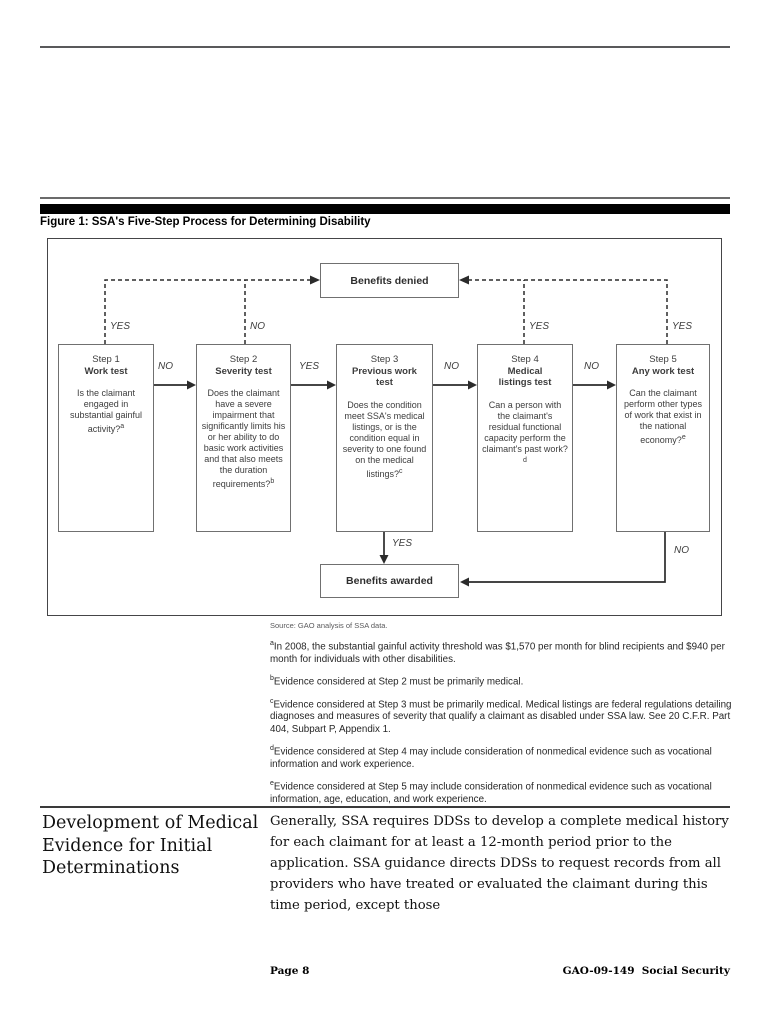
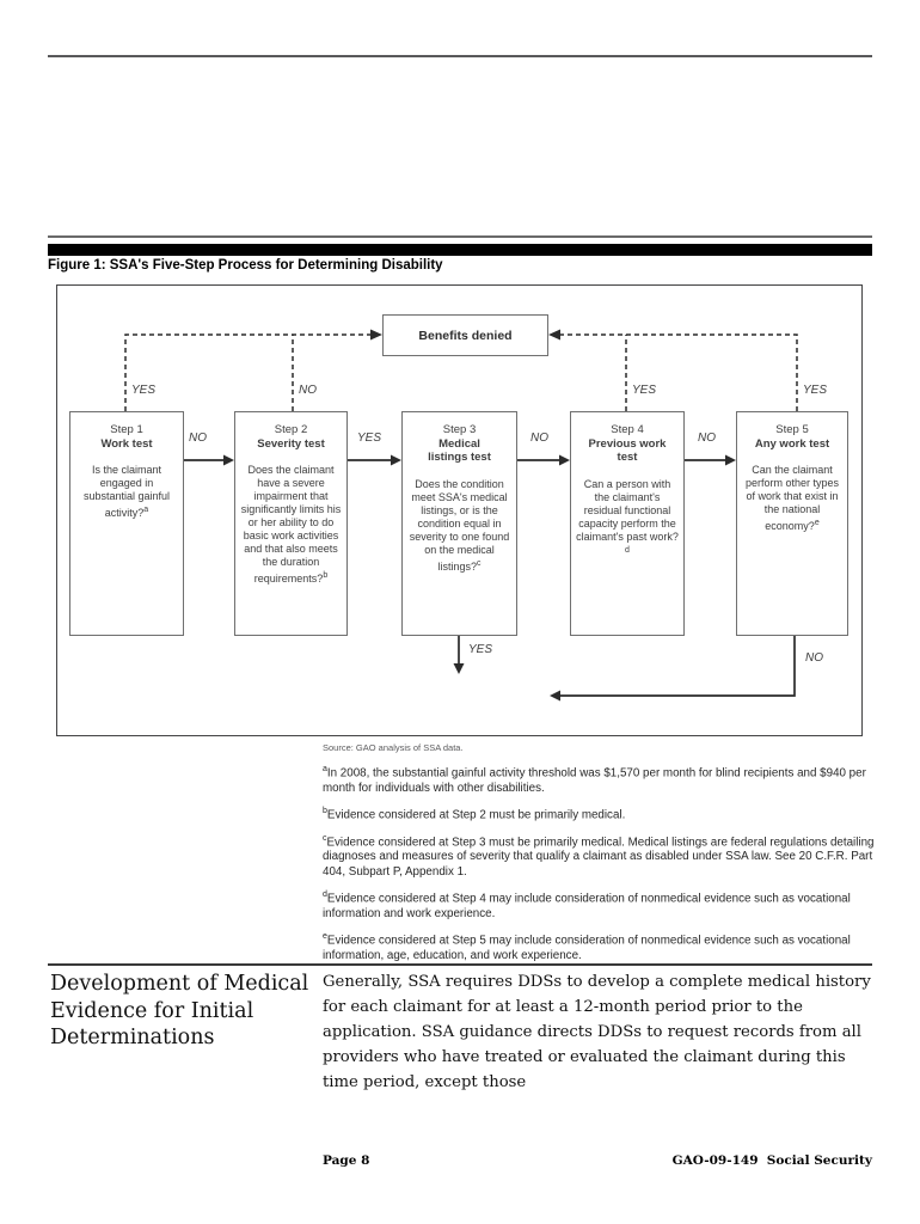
  Figure 1: SSA's Five-Step Process for Determining Disability
  Benefits denied
- Benefits awarded
  Step 1
  Work test
  Is the claimant engaged in substantial gainful activity?
  Step 2
  Severity test
  Does the claimant have a severe impairment that significantly limits his or her ability to do basic work activities and that also meets the duration requirements?
  Step 3
- Previous work test
+ Medical listings test
  Does the condition meet SSA's medical listings, or is the condition equal in severity to one found on the medical listings?
  Step 4
- Medical listings test
+ Previous work test
  Can a person with the claimant's residual functional capacity perform the claimant's past work?
  Step 5
  Any work test
  Can the claimant perform other types of work that exist in the national economy?
  YES
  NO
  YES
  YES
  NO
  YES
  NO
  NO
  YES
  NO
  Source: GAO analysis of SSA data.
  In 2008, the substantial gainful activity threshold was $1,570 per month for blind recipients and $940 per month for individuals with other disabilities.
  Evidence considered at Step 2 must be primarily medical.
  Evidence considered at Step 3 must be primarily medical. Medical listings are federal regulations detailing diagnoses and measures of severity that qualify a claimant as disabled under SSA law. See 20 C.F.R. Part 404, Subpart P, Appendix 1.
  Evidence considered at Step 4 may include consideration of nonmedical evidence such as vocational information and work experience.
  Evidence considered at Step 5 may include consideration of nonmedical evidence such as vocational information, age, education, and work experience.
  Development of Medical Evidence for Initial Determinations
  Generally, SSA requires DDSs to develop a complete medical history for each claimant for at least a 12-month period prior to the application. SSA guidance directs DDSs to request records from all providers who have treated or evaluated the claimant during this time period, except those
  Page 8
  GAO-09-149 Social Security
